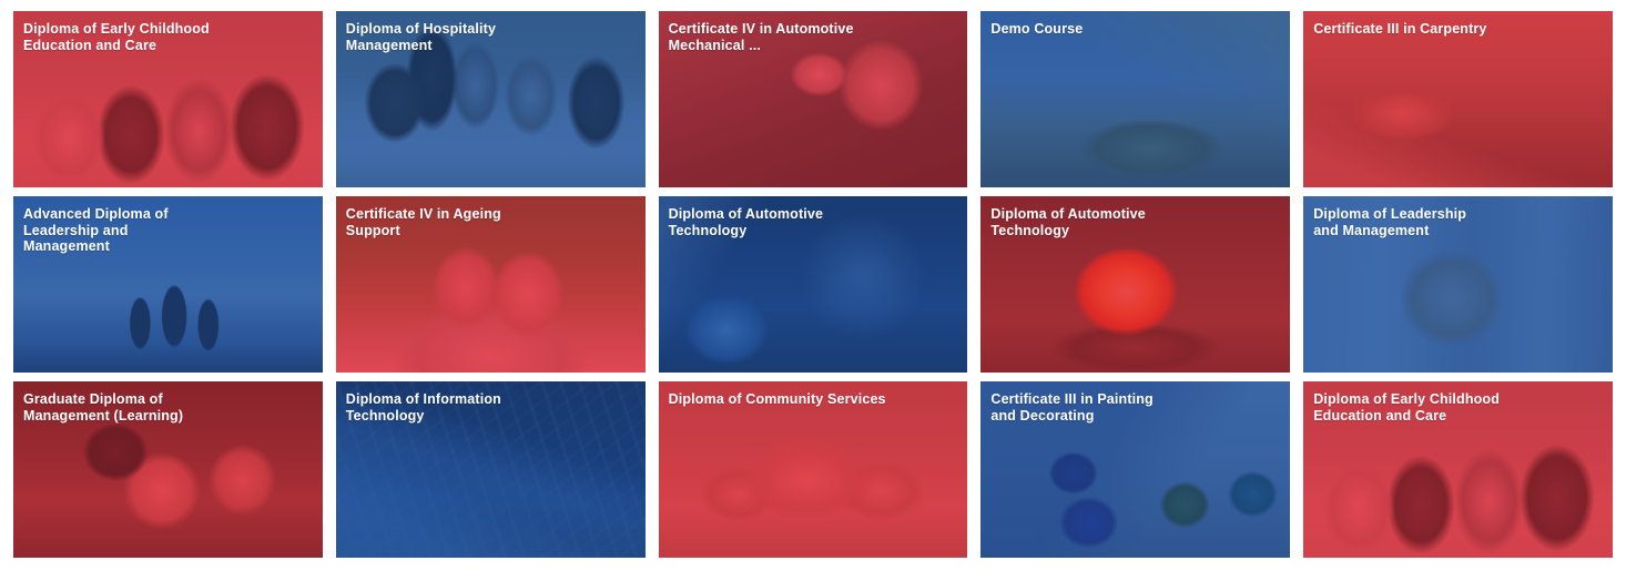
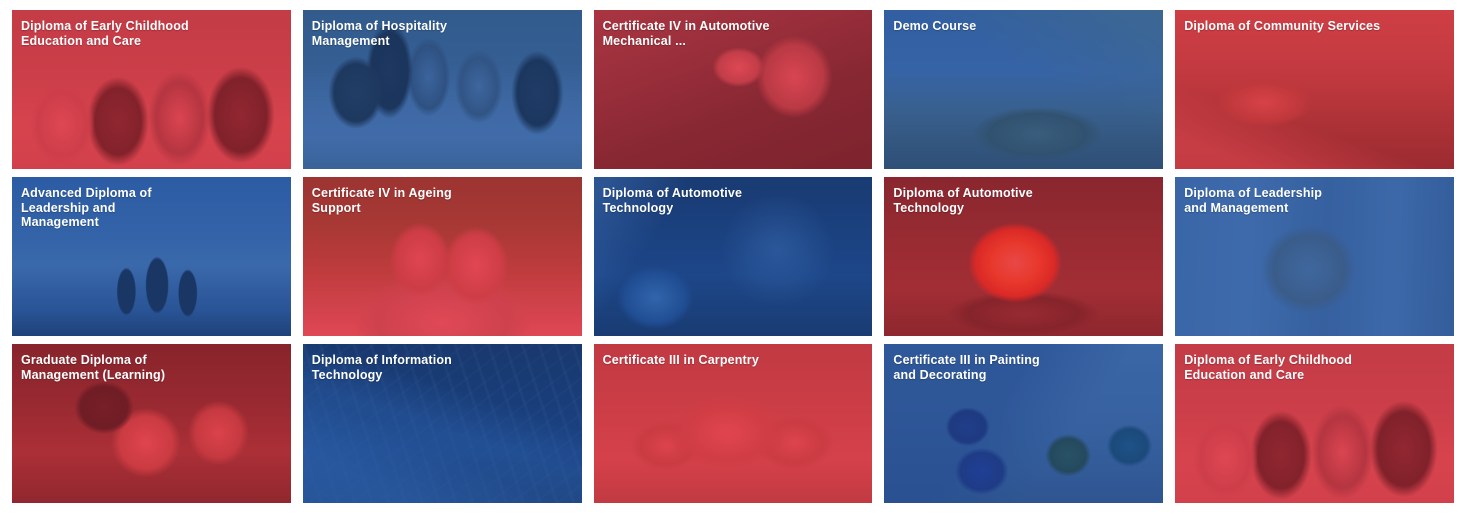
  Diploma of Early Childhood
  Education and Care
  Diploma of Hospitality
  Management
  Certificate IV in Automotive
  Mechanical ...
  Demo Course
- Certificate III in Carpentry
+ Diploma of Community Services
  Advanced Diploma of
  Leadership and
  Management
  Certificate IV in Ageing
  Support
  Diploma of Automotive
  Technology
  Diploma of Automotive
  Technology
  Diploma of Leadership
  and Management
  Graduate Diploma of
  Management (Learning)
  Diploma of Information
  Technology
- Diploma of Community Services
+ Certificate III in Carpentry
  Certificate III in Painting
  and Decorating
  Diploma of Early Childhood
  Education and Care
